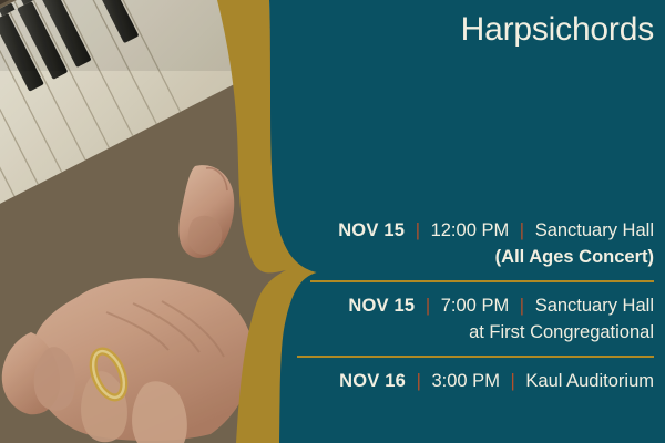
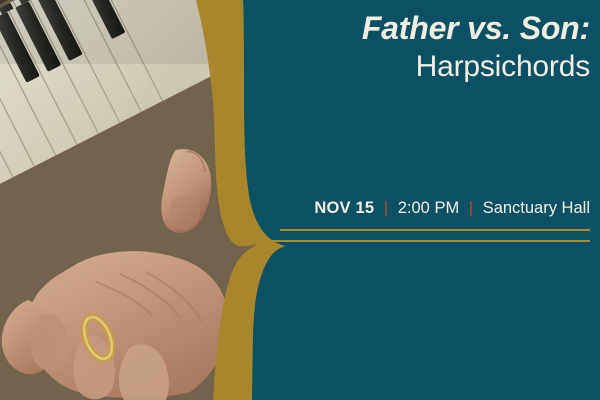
+ Father vs. Son:
  Harpsichords
- NOV 15 | 12:00 PM | Sanctuary Hall
+ NOV 15 | 2:00 PM | Sanctuary Hall
- (All Ages Concert)
- NOV 15 | 7:00 PM | Sanctuary Hall
- at First Congregational
- NOV 16 | 3:00 PM | Kaul Auditorium
